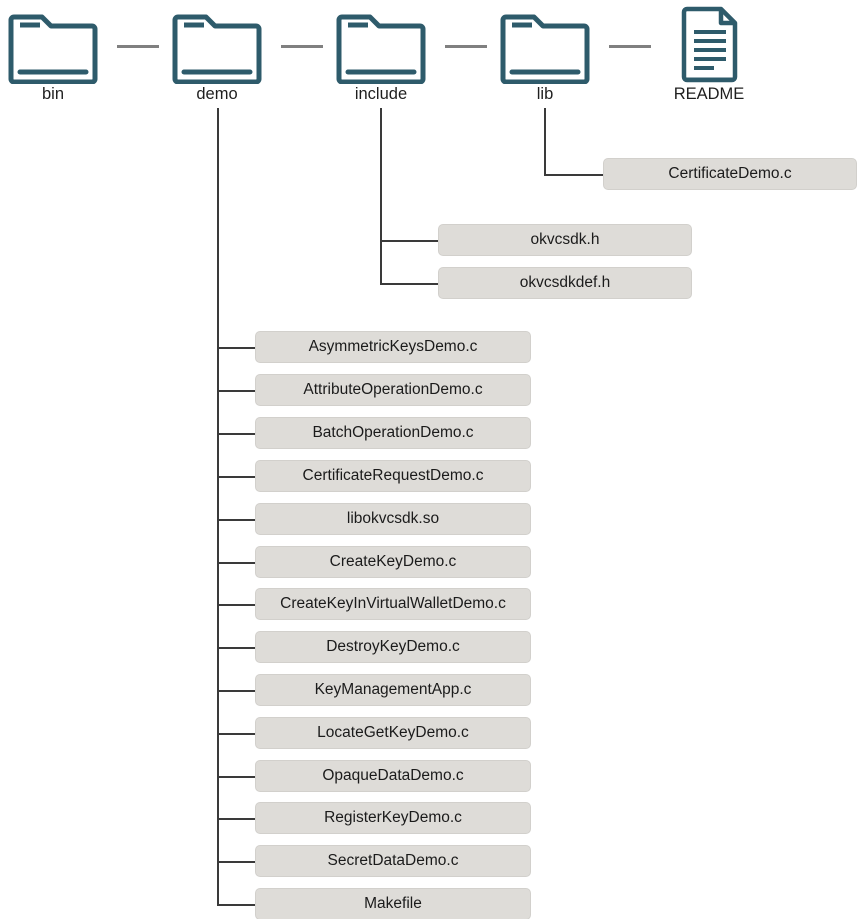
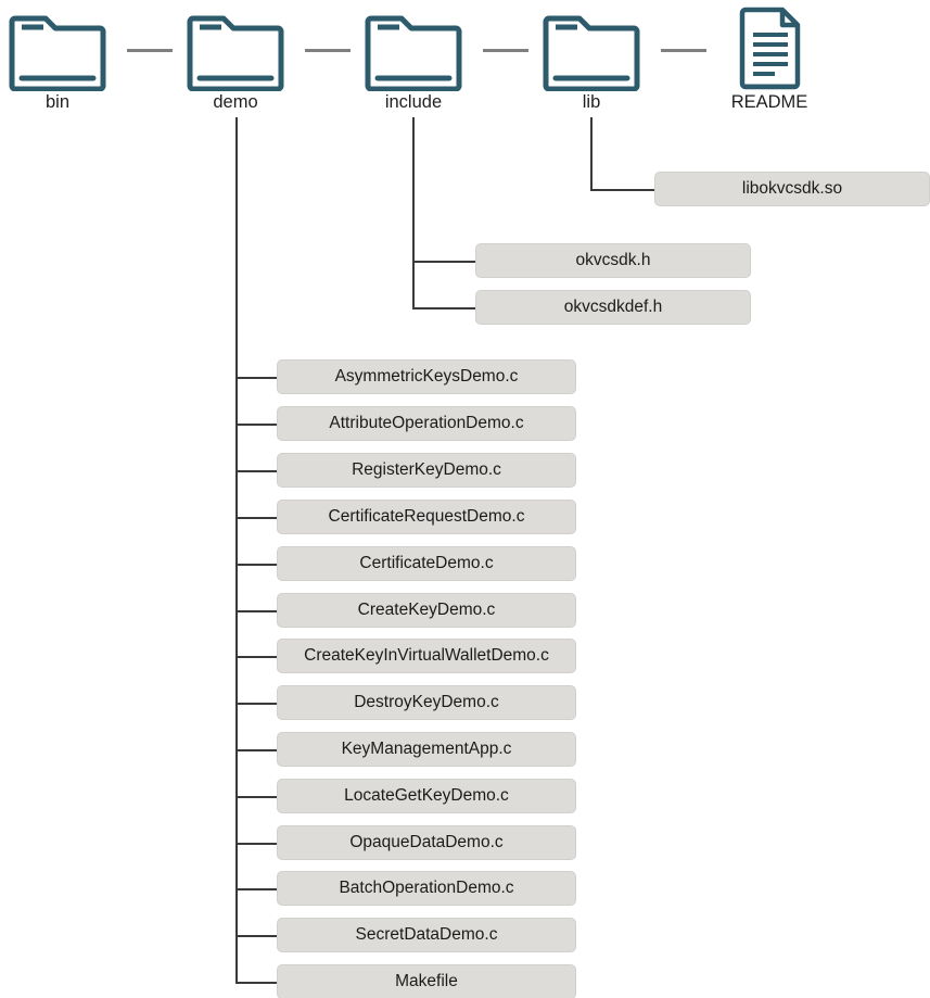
- CertificateDemo.c
+ libokvcsdk.so
  okvcsdk.h
  okvcsdkdef.h
  AsymmetricKeysDemo.c
  AttributeOperationDemo.c
- BatchOperationDemo.c
+ RegisterKeyDemo.c
  CertificateRequestDemo.c
- libokvcsdk.so
+ CertificateDemo.c
  CreateKeyDemo.c
  CreateKeyInVirtualWalletDemo.c
  DestroyKeyDemo.c
  KeyManagementApp.c
  LocateGetKeyDemo.c
  OpaqueDataDemo.c
- RegisterKeyDemo.c
+ BatchOperationDemo.c
  SecretDataDemo.c
  Makefile
  bin
  demo
  include
  lib
  README
